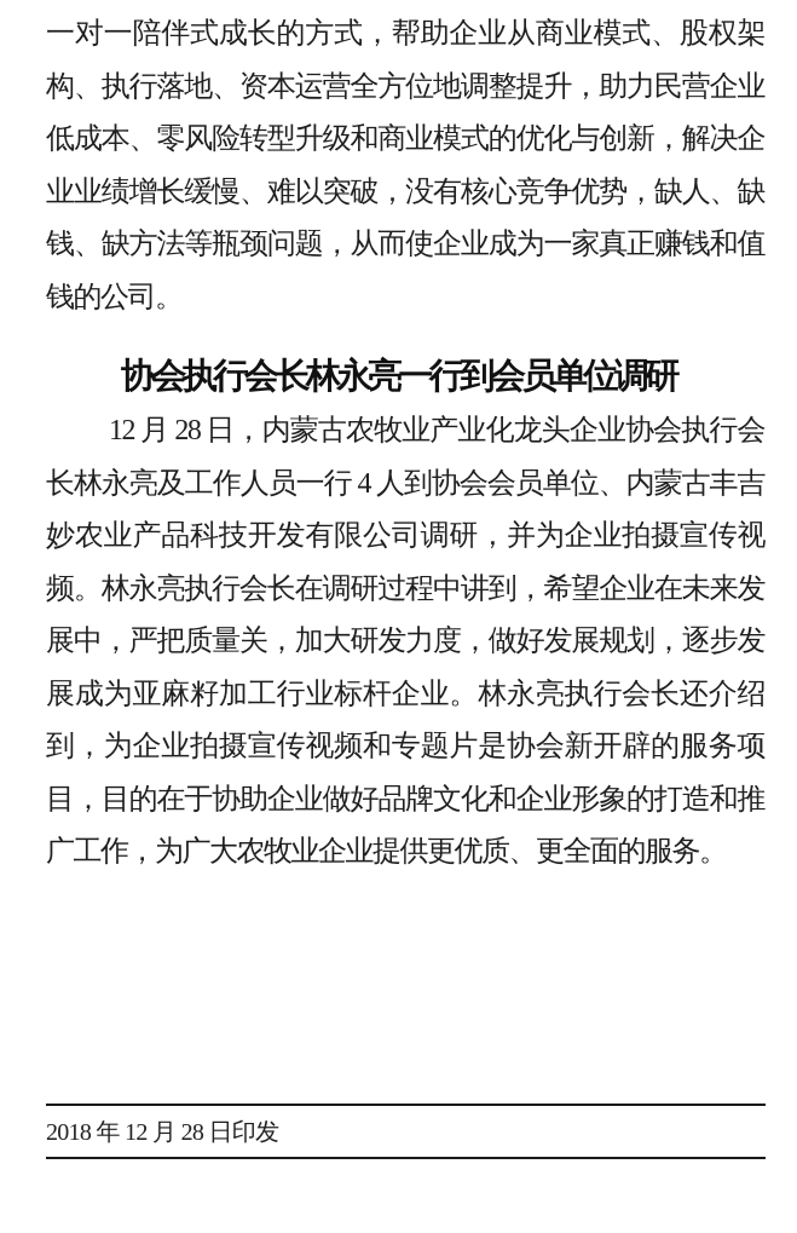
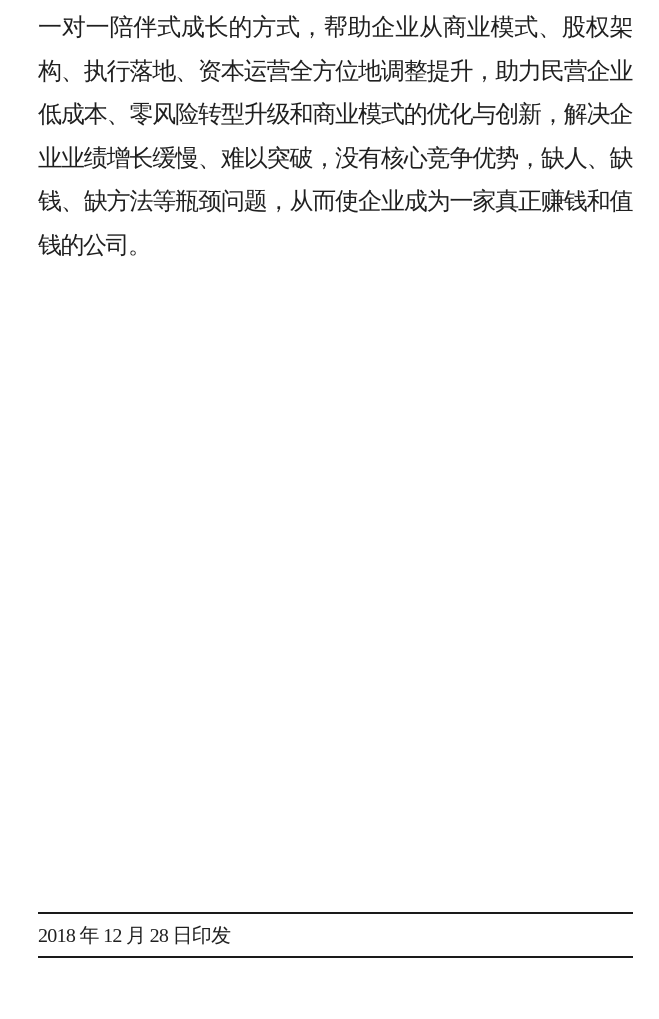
  一对一陪伴式成长的方式，帮助企业从商业模式、股权架构、执行落地、资本运营全方位地调整提升，助力民营企业低成本、零风险转型升级和商业模式的优化与创新，解决企业业绩增长缓慢、难以突破，没有核心竞争优势，缺人、缺钱、缺方法等瓶颈问题，从而使企业成为一家真正赚钱和值钱的公司。
- 协会执行会长林永亮一行到会员单位调研
- 12 月 28 日，内蒙古农牧业产业化龙头企业协会执行会长林永亮及工作人员一行 4 人到协会会员单位、内蒙古丰吉妙农业产品科技开发有限公司调研，并为企业拍摄宣传视频。林永亮执行会长在调研过程中讲到，希望企业在未来发展中，严把质量关，加大研发力度，做好发展规划，逐步发展成为亚麻籽加工行业标杆企业。林永亮执行会长还介绍到，为企业拍摄宣传视频和专题片是协会新开辟的服务项目，目的在于协助企业做好品牌文化和企业形象的打造和推广工作，为广大农牧业企业提供更优质、更全面的服务。
  2018 年 12 月 28 日印发
